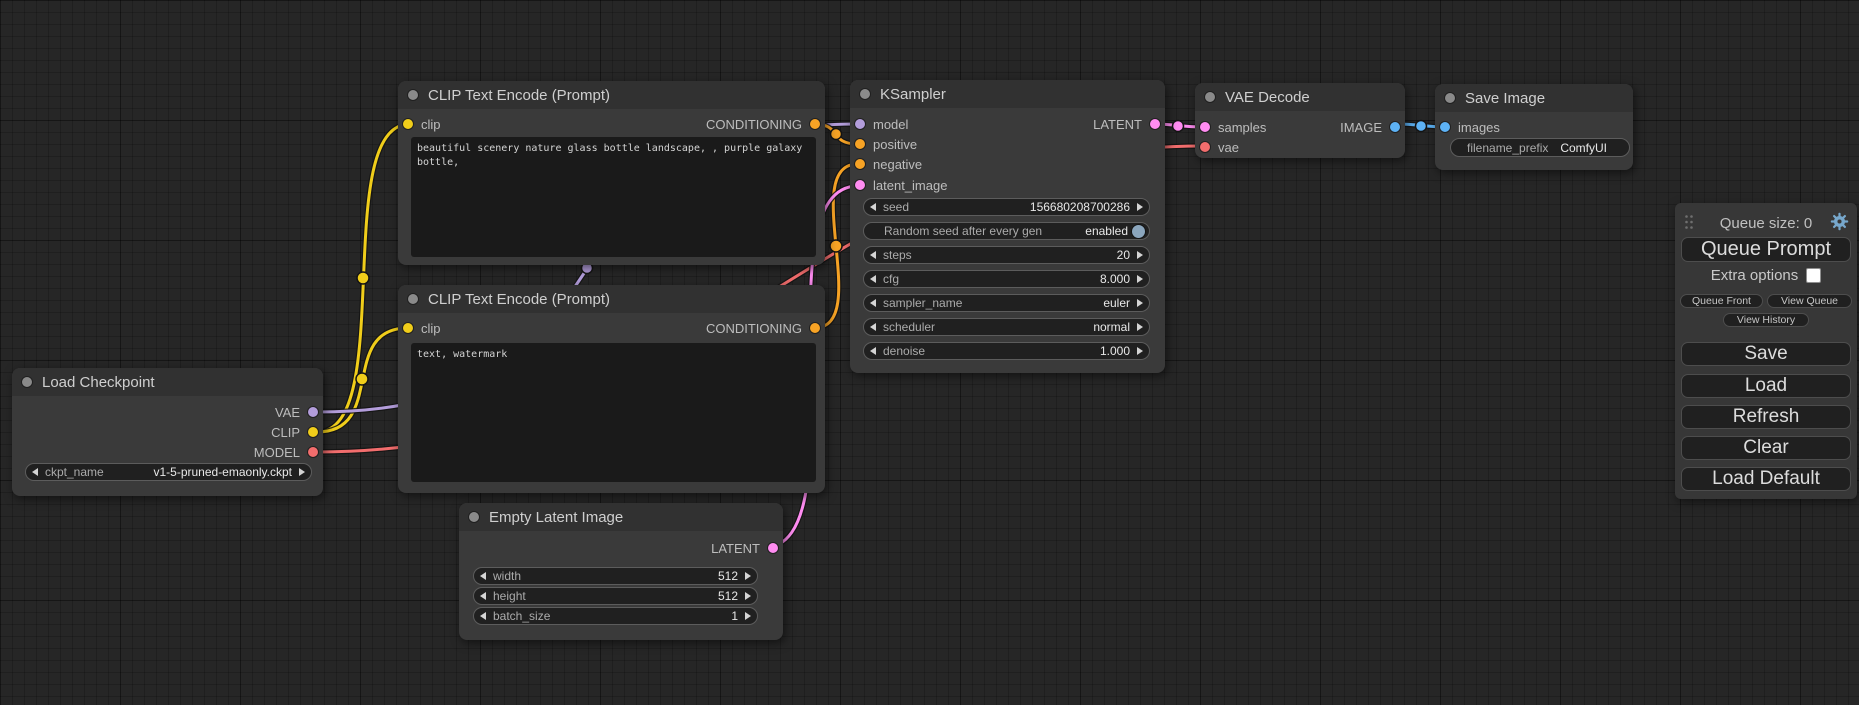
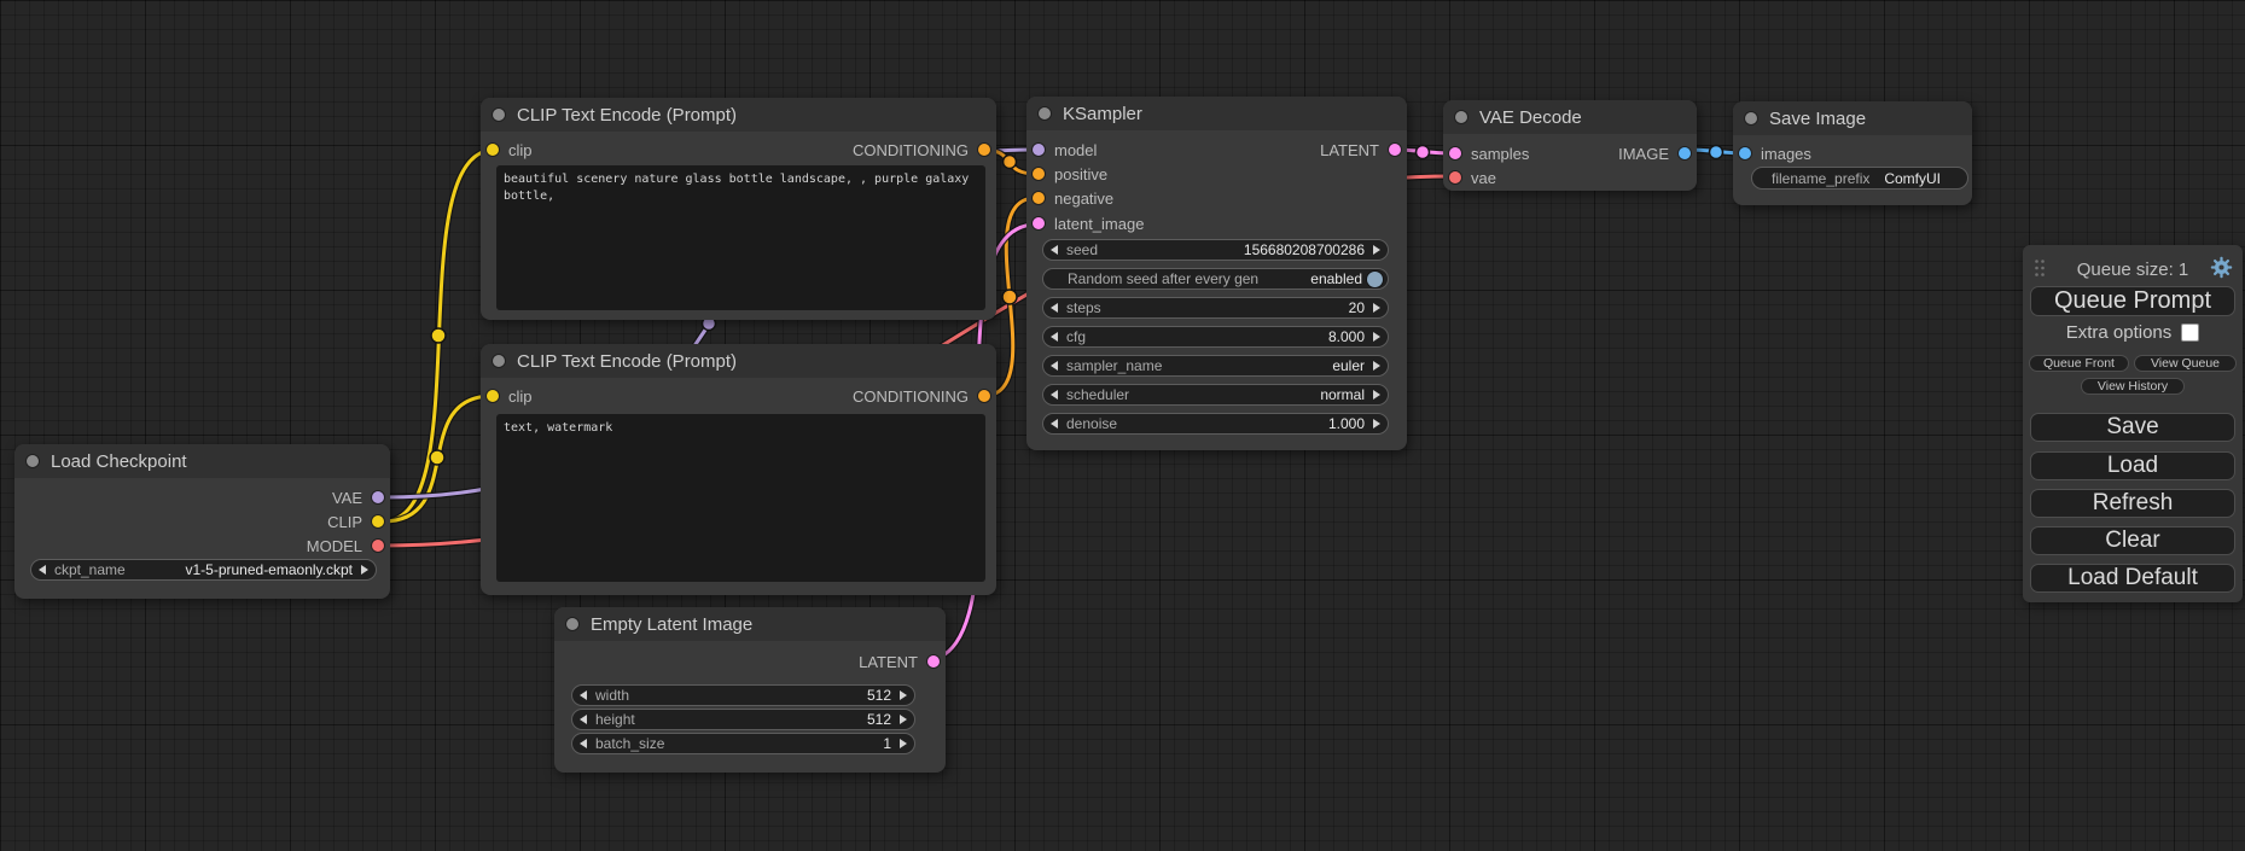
  Load Checkpoint
  VAE
  CLIP
  MODEL
  ckpt_name
  v1-5-pruned-emaonly.ckpt
  CLIP Text Encode (Prompt)
  clip
  CONDITIONING
  beautiful scenery nature glass bottle landscape, , purple galaxy bottle,
  CLIP Text Encode (Prompt)
  clip
  CONDITIONING
  text, watermark
  Empty Latent Image
  LATENT
  width
  512
  height
  512
  batch_size
  1
  KSampler
  model
  positive
  negative
  latent_image
  LATENT
  seed
  156680208700286
  Random seed after every gen
  enabled
  steps
  20
  cfg
  8.000
  sampler_name
  euler
  scheduler
  normal
  denoise
  1.000
  VAE Decode
  samples
  vae
  IMAGE
  Save Image
  images
  filename_prefix
  ComfyUI
- Queue size: 0
+ Queue size: 1
  Queue Prompt
  Extra options
  Queue Front
  View Queue
  View History
  Save
  Load
  Refresh
  Clear
  Load Default
